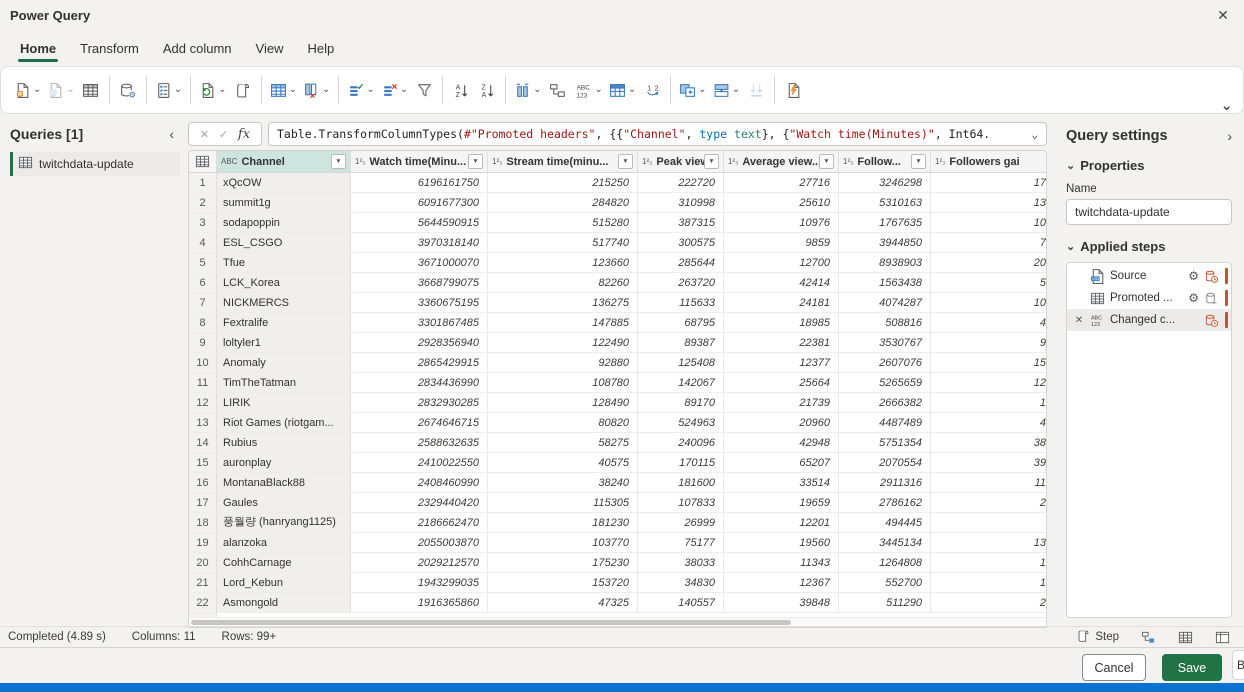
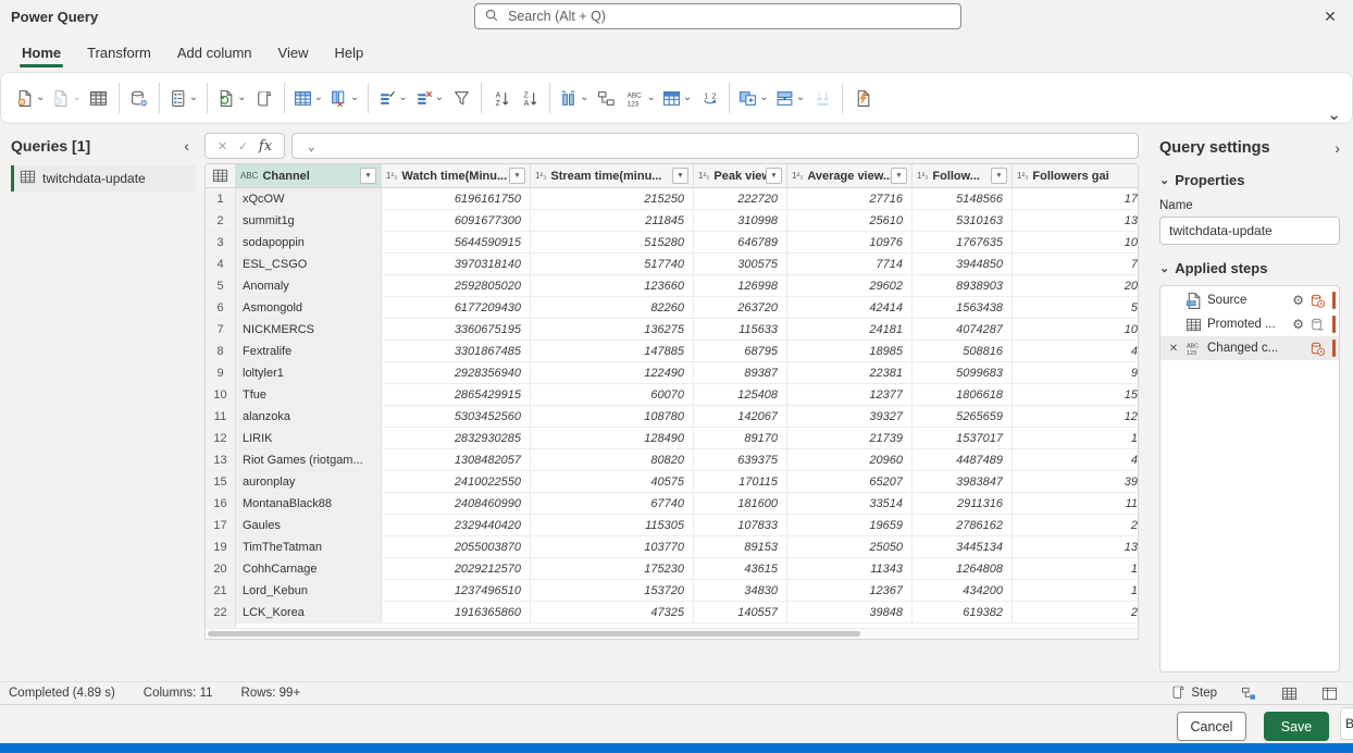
  Power Query
+ Search (Alt + Q)
  ✕
  Home
  Transform
  Add column
  View
  Help
  ⌄
  ⌄
  ⚙
  ⌄
  ⌄
  ⌄
  ✕
  ⌄
  ✓
  ⌄
  ✕
  ⌄
  ⌄
  ⌄
  ⌄
  ⌄
  ⌄
  ⌄
  Queries [1]
  ‹
  twitchdata-update
  ✕
  ✓
  fx
- Table.TransformColumnTypes(#"Promoted headers", {{"Channel", type text}, {"Watch time(Minutes)", Int64.
  ⌄
  ABC
  Channel
  1²₃
  Watch time(Minu...
  1²₃
  Stream time(minu...
  1²₃
  1²₃
  Average view..
  1²₃
  Follow...
  1²₃
  Followers gai
  1
  xQcOW
  6196161750
  215250
  222720
  27716
- 3246298
+ 5148566
  17
  2
  summit1g
  6091677300
- 284820
+ 211845
  310998
  25610
  5310163
  13
  3
  sodapoppin
  5644590915
  515280
- 387315
+ 646789
  10976
  1767635
  10
  4
  ESL_CSGO
  3970318140
  517740
  300575
- 9859
+ 7714
  3944850
  7
  5
- Tfue
+ Anomaly
- 3671000070
+ 2592805020
  123660
- 285644
+ 126998
- 12700
+ 29602
  8938903
  20
  6
- LCK_Korea
+ Asmongold
- 3668799075
+ 6177209430
  82260
  263720
  42414
  1563438
  5
  7
  NICKMERCS
  3360675195
  136275
  115633
  24181
  4074287
  10
  8
  Fextralife
  3301867485
  147885
  68795
  18985
  508816
  4
  9
  loltyler1
  2928356940
  122490
  89387
  22381
- 3530767
+ 5099683
  9
  10
- Anomaly
+ Tfue
  2865429915
- 92880
+ 60070
  125408
  12377
- 2607076
+ 1806618
  15
  11
- TimTheTatman
+ alanzoka
- 2834436990
+ 5303452560
  108780
  142067
- 25664
+ 39327
  5265659
  12
  12
  LIRIK
  2832930285
  128490
  89170
  21739
- 2666382
+ 1537017
  1
  13
  Riot Games (riotgam...
- 2674646715
+ 1308482057
  80820
- 524963
+ 639375
  20960
  4487489
  4
- 14
- Rubius
- 2588632635
- 58275
- 240096
- 42948
- 5751354
- 38
  15
  auronplay
  2410022550
  40575
  170115
  65207
- 2070554
+ 3983847
  39
  16
  MontanaBlack88
  2408460990
- 38240
+ 67740
  181600
  33514
  2911316
  11
  17
  Gaules
  2329440420
  115305
  107833
  19659
  2786162
  2
- 18
- 풍월량 (hanryang1125)
- 2186662470
- 181230
- 26999
- 12201
- 494445
  19
- alanzoka
+ TimTheTatman
  2055003870
  103770
- 75177
+ 89153
- 19560
+ 25050
  3445134
  13
  20
  CohhCarnage
  2029212570
  175230
- 38033
+ 43615
  11343
  1264808
  1
  21
  Lord_Kebun
- 1943299035
+ 1237496510
  153720
  34830
  12367
- 552700
+ 434200
  1
  22
- Asmongold
+ LCK_Korea
  1916365860
  47325
  140557
  39848
- 511290
+ 619382
  2
  Query settings
  ›
  ⌄
  Properties
  Name
  twitchdata-update
  ⌄
  Applied steps
  Source
  ⚙
  Promoted ...
  ⚙
  ✕
  Changed c...
  Completed (4.89 s)
  Columns: 11
  Rows: 99+
  Step
  Cancel
  Save
  B
